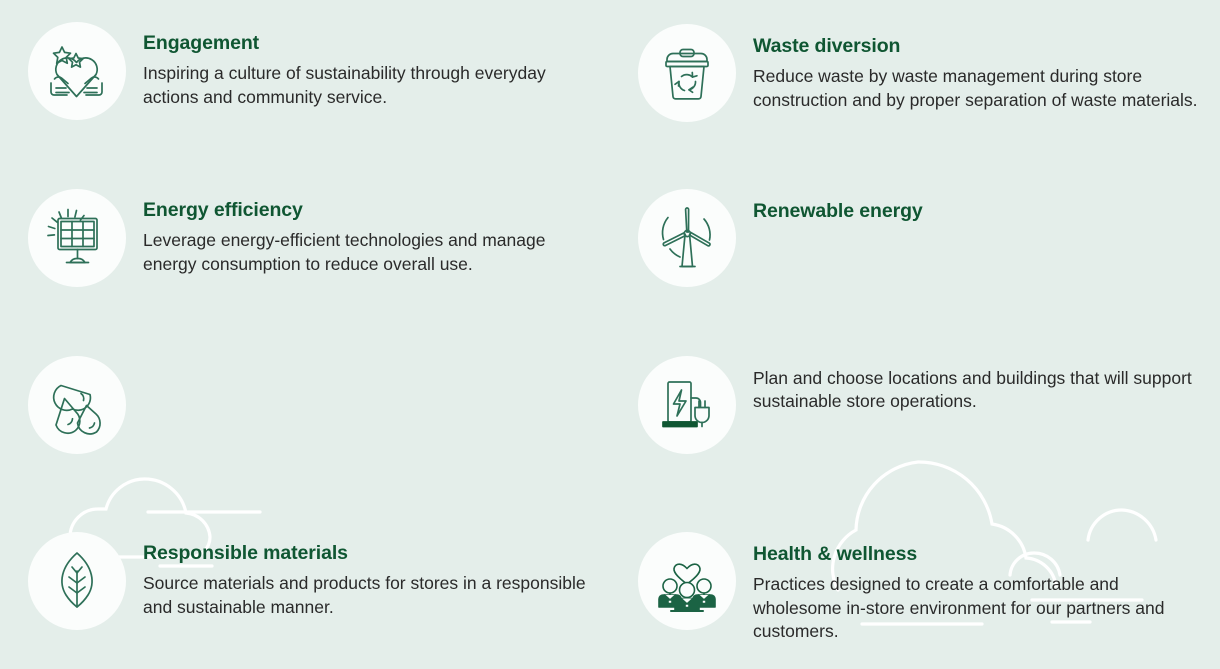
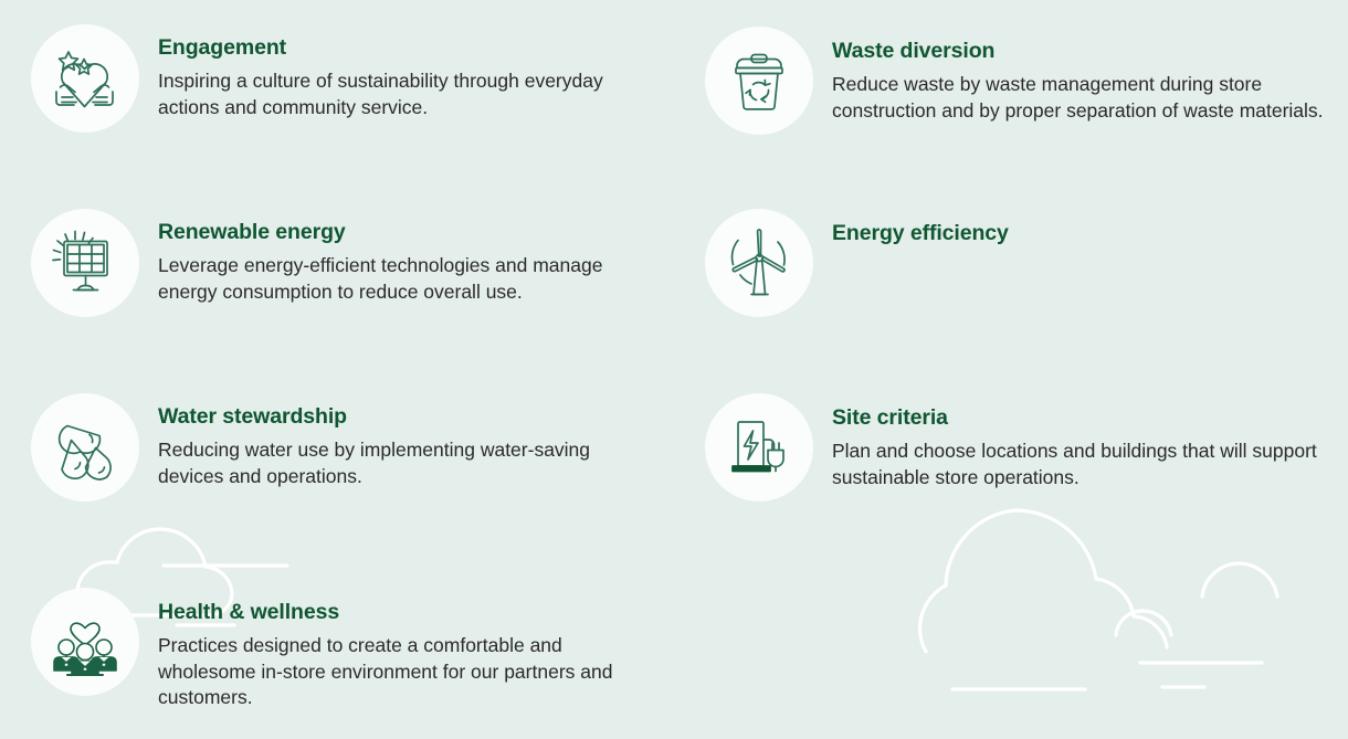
  Engagement
  Inspiring a culture of sustainability through everyday actions and community service.
  Waste diversion
  Reduce waste by waste management during store construction and by proper separation of waste materials.
- Energy efficiency
+ Renewable energy
  Leverage energy-efficient technologies and manage energy consumption to reduce overall use.
- Renewable energy
+ Energy efficiency
+ Water stewardship
+ Reducing water use by implementing water-saving devices and operations.
+ Site criteria
  Plan and choose locations and buildings that will support sustainable store operations.
- Responsible materials
- Source materials and products for stores in a responsible and sustainable manner.
  Health & wellness
  Practices designed to create a comfortable and wholesome in-store environment for our partners and customers.
